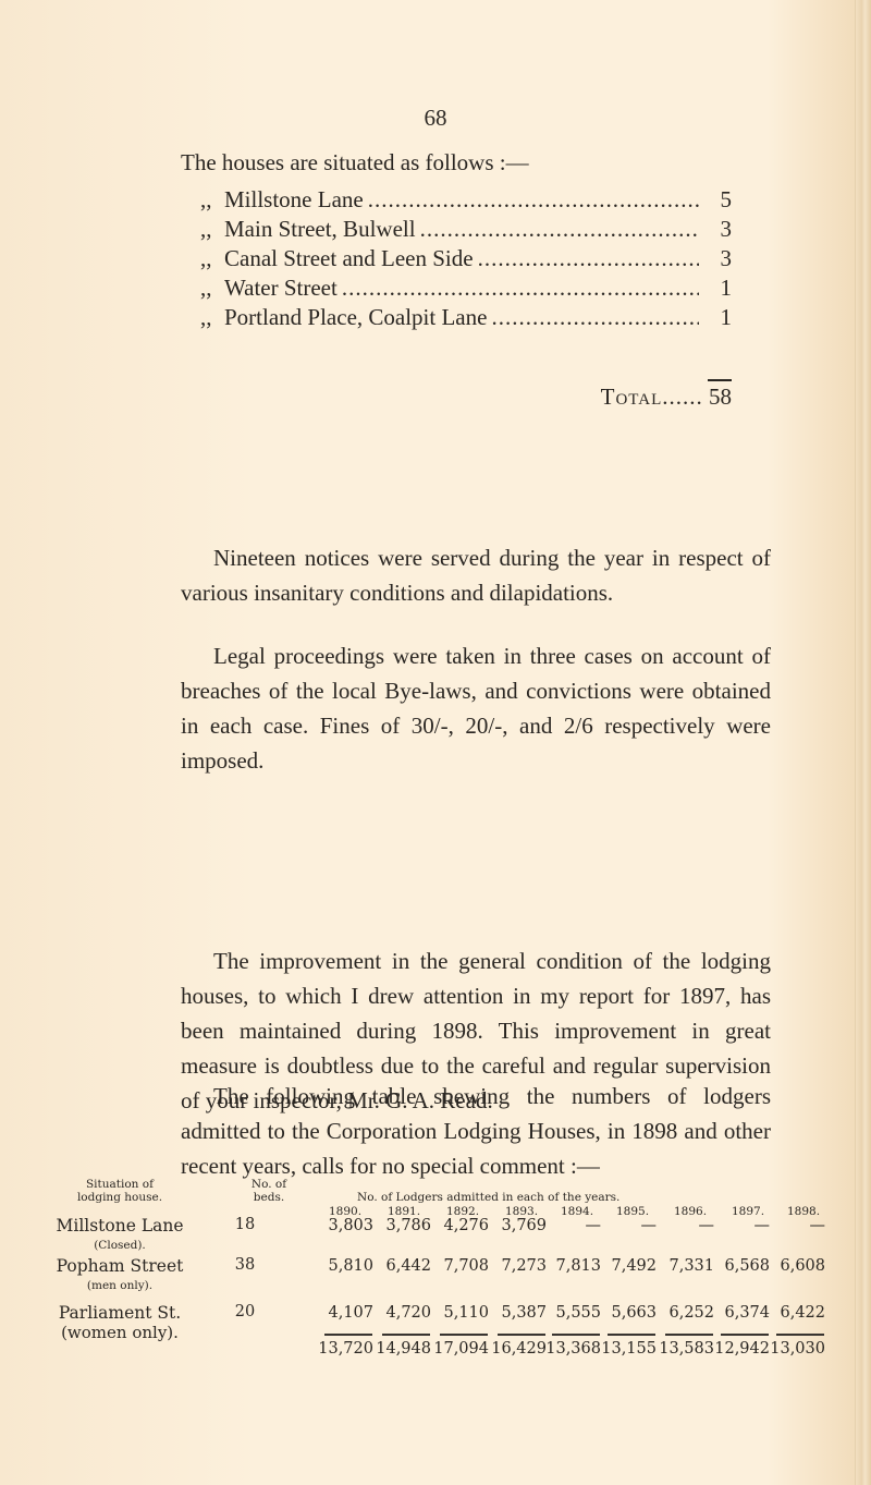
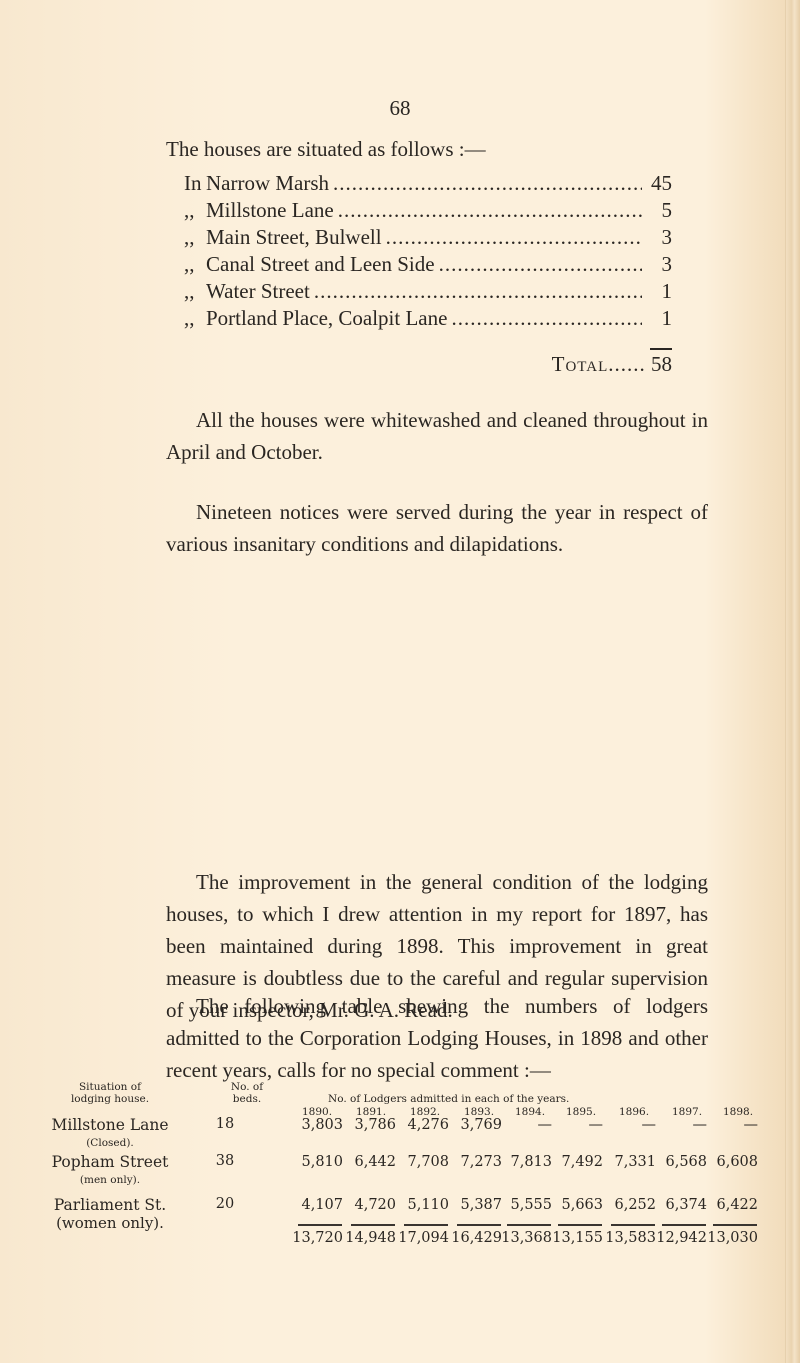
  68
  The houses are situated as follows :—
+ In
+ Narrow Marsh
+ 45
  ,,
  Millstone Lane
  5
  ,,
  Main Street, Bulwell
  3
  ,,
  Canal Street and Leen Side
  3
  ,,
  Water Street
  1
  ,,
  Portland Place, Coalpit Lane
  1
  Total...... 58
+ All the houses were whitewashed and cleaned throughout in April and October.
  Nineteen notices were served during the year in respect of various insanitary conditions and dilapidations.
- Legal proceedings were taken in three cases on account of breaches of the local Bye-laws, and convictions were obtained in each case. Fines of 30/-, 20/-, and 2/6 respectively were imposed.
  The improvement in the general condition of the lodging houses, to which I drew attention in my report for 1897, has been maintained during 1898. This improvement in great measure is doubtless due to the careful and regular supervision of your inspector, Mr. G. A. Read.
  The following table shewing the numbers of lodgers admitted to the Corporation Lodging Houses, in 1898 and other recent years, calls for no special comment :—
  Situation of
  lodging house.
  No. of
  beds.
  No. of Lodgers admitted in each of the years.
  1890.
  1891.
  1892.
  1893.
  1894.
  1895.
  1896.
  1897.
  1898.
  Millstone Lane
  (Closed).
  18
  3,803
  3,786
  4,276
  3,769
  —
  —
  —
  —
  —
  Popham Street
  (men only).
  38
  5,810
  6,442
  7,708
  7,273
  7,813
  7,492
  7,331
  6,568
  6,608
  Parliament St.
  (women only).
  20
  4,107
  4,720
  5,110
  5,387
  5,555
  5,663
  6,252
  6,374
  6,422
  13,720
  14,948
  17,094
  16,429
  13,368
  13,155
  13,583
  12,942
  13,030
